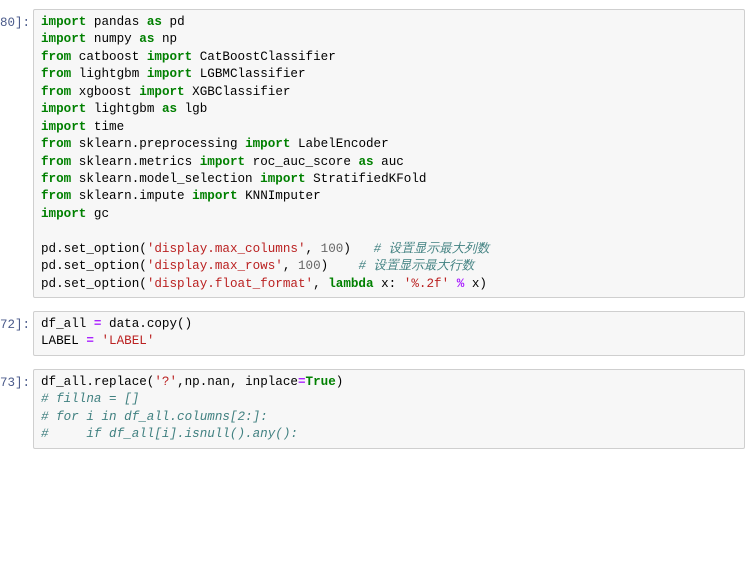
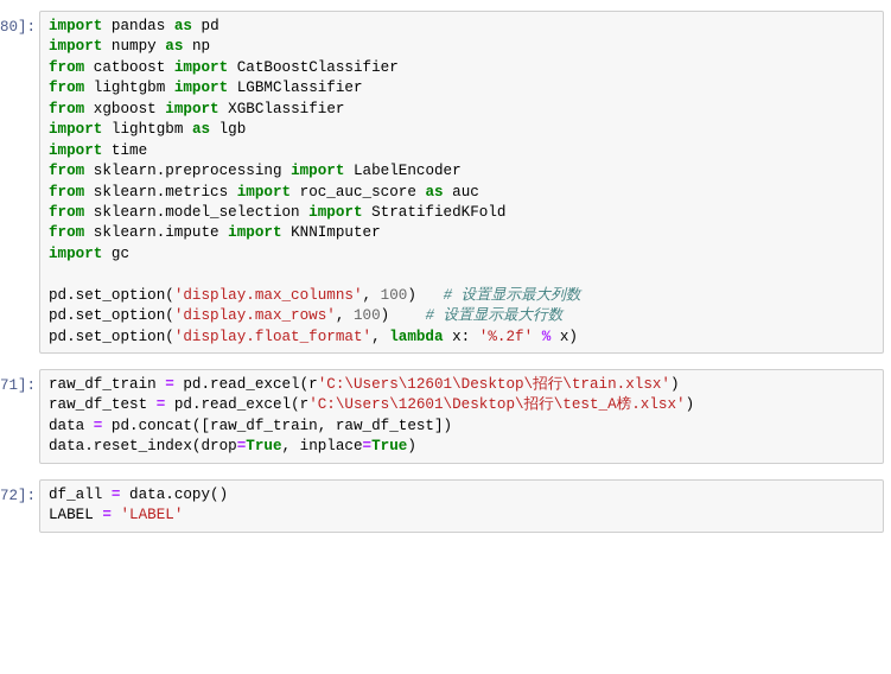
  80]:
  import pandas as pd import numpy as np from catboost import CatBoostClassifier from lightgbm import LGBMClassifier from xgboost import XGBClassifier import lightgbm as lgb import time from sklearn.preprocessing import LabelEncoder from sklearn.metrics import roc_auc_score as auc from sklearn.model_selection import StratifiedKFold from sklearn.impute import KNNImputer import gc pd.set_option('display.max_columns', 100) # 设置显示最大列数 pd.set_option('display.max_rows', 100) # 设置显示最大行数 pd.set_option('display.float_format', lambda x: '%.2f' % x)
+ 71]:
+ raw_df_train = pd.read_excel(r'C:\Users\12601\Desktop\招行\train.xlsx') raw_df_test = pd.read_excel(r'C:\Users\12601\Desktop\招行\test_A榜.xlsx') data = pd.concat([raw_df_train, raw_df_test]) data.reset_index(drop=True, inplace=True)
  72]:
  df_all = data.copy() LABEL = 'LABEL'
- 73]:
- df_all.replace('?',np.nan, inplace=True) # fillna = [] # for i in df_all.columns[2:]: # if df_all[i].isnull().any():
